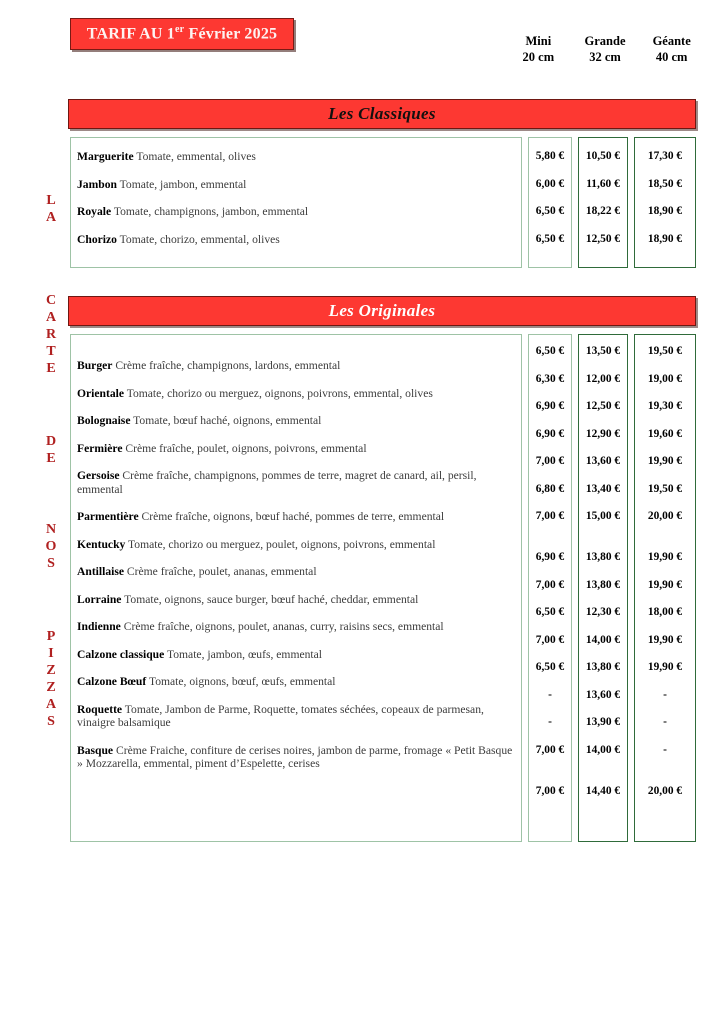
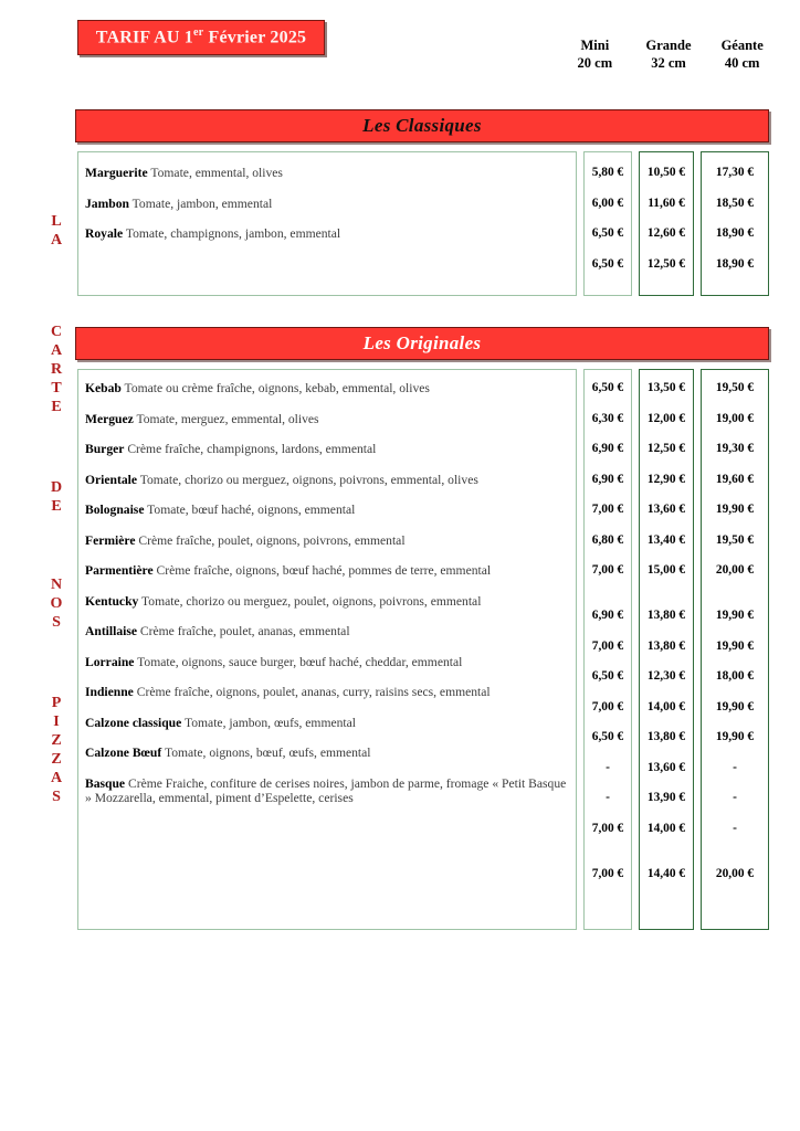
  TARIF AU 1er Février 2025
  Mini
  20 cm
  Grande
  32 cm
  Géante
  40 cm
  L
  A
  C
  A
  R
  T
  E
  D
  E
  N
  O
  S
  P
  I
  Z
  Z
  A
  S
  Les Classiques
  Marguerite Tomate, emmental, olives
  Jambon Tomate, jambon, emmental
  Royale Tomate, champignons, jambon, emmental
- Chorizo Tomate, chorizo, emmental, olives
  5,80 €
  6,00 €
  6,50 €
  6,50 €
  10,50 €
  11,60 €
- 18,22 €
+ 12,60 €
  12,50 €
  17,30 €
  18,50 €
  18,90 €
  18,90 €
  Les Originales
+ Kebab Tomate ou crème fraîche, oignons, kebab, emmental, olives
+ Merguez Tomate, merguez, emmental, olives
  Burger Crème fraîche, champignons, lardons, emmental
  Orientale Tomate, chorizo ou merguez, oignons, poivrons, emmental, olives
  Bolognaise Tomate, bœuf haché, oignons, emmental
  Fermière Crème fraîche, poulet, oignons, poivrons, emmental
- Gersoise Crème fraîche, champignons, pommes de terre, magret de canard, ail, persil, emmental
  Parmentière Crème fraîche, oignons, bœuf haché, pommes de terre, emmental
  Kentucky Tomate, chorizo ou merguez, poulet, oignons, poivrons, emmental
  Antillaise Crème fraîche, poulet, ananas, emmental
  Lorraine Tomate, oignons, sauce burger, bœuf haché, cheddar, emmental
  Indienne Crème fraîche, oignons, poulet, ananas, curry, raisins secs, emmental
  Calzone classique Tomate, jambon, œufs, emmental
  Calzone Bœuf Tomate, oignons, bœuf, œufs, emmental
- Roquette Tomate, Jambon de Parme, Roquette, tomates séchées, copeaux de parmesan, vinaigre balsamique
  Basque Crème Fraiche, confiture de cerises noires, jambon de parme, fromage « Petit Basque » Mozzarella, emmental, piment d’Espelette, cerises
  6,50 €
  6,30 €
  6,90 €
  6,90 €
  7,00 €
  6,80 €
  7,00 €
  6,90 €
  7,00 €
  6,50 €
  7,00 €
  6,50 €
  -
  -
  7,00 €
  7,00 €
  13,50 €
  12,00 €
  12,50 €
  12,90 €
  13,60 €
  13,40 €
  15,00 €
  13,80 €
  13,80 €
  12,30 €
  14,00 €
  13,80 €
  13,60 €
  13,90 €
  14,00 €
  14,40 €
  19,50 €
  19,00 €
  19,30 €
  19,60 €
  19,90 €
  19,50 €
  20,00 €
  19,90 €
  19,90 €
  18,00 €
  19,90 €
  19,90 €
  -
  -
  -
  20,00 €
